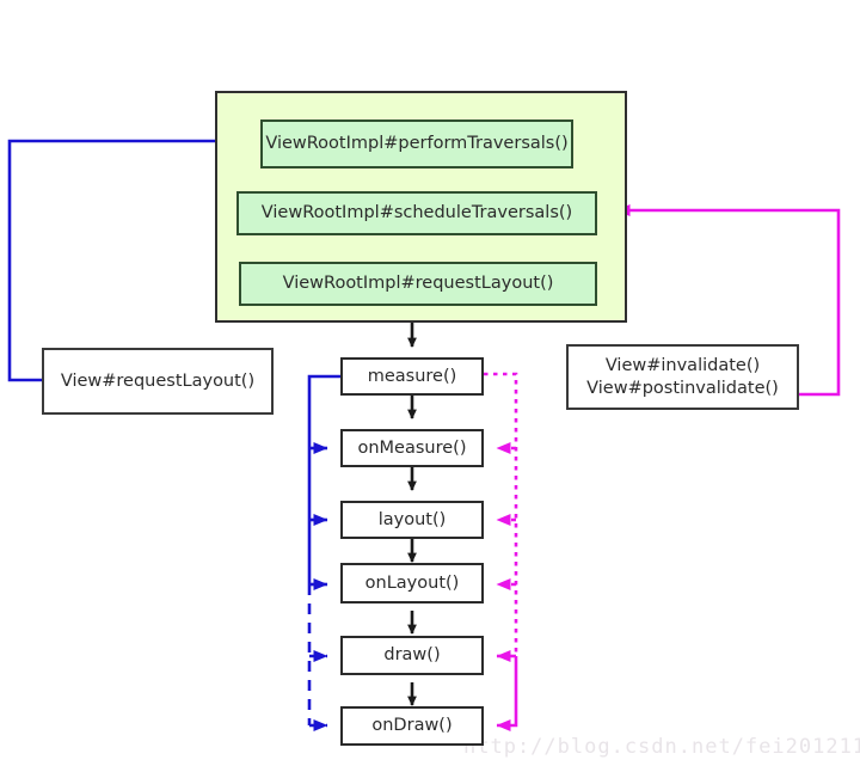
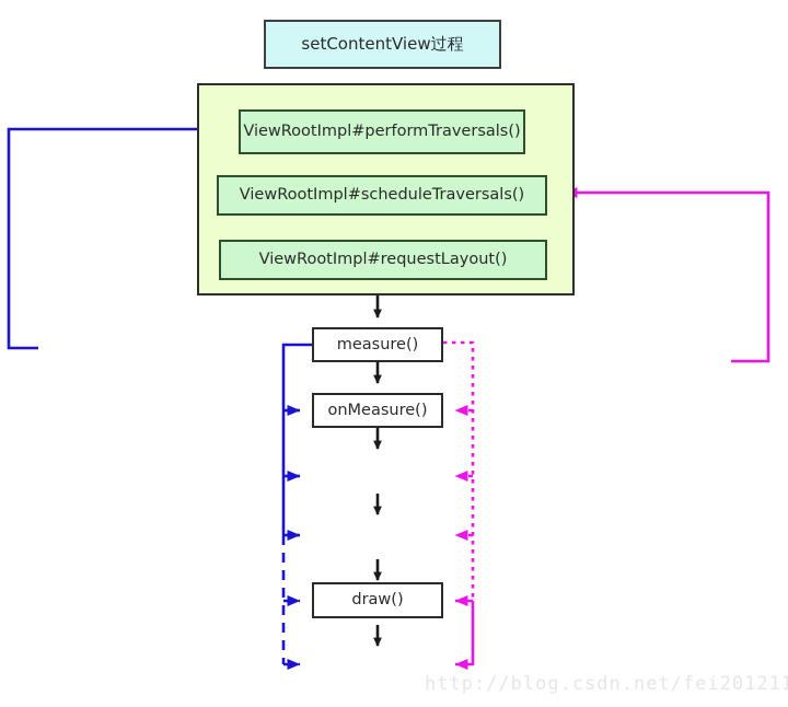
  http://blog.csdn.net/fei201211
+ setContentView过程
  ViewRootImpl#performTraversals()
  ViewRootImpl#scheduleTraversals()
  ViewRootImpl#requestLayout()
- View#requestLayout()
- View#invalidate()
- View#postinvalidate()
  measure()
  onMeasure()
- layout()
- onLayout()
  draw()
- onDraw()
